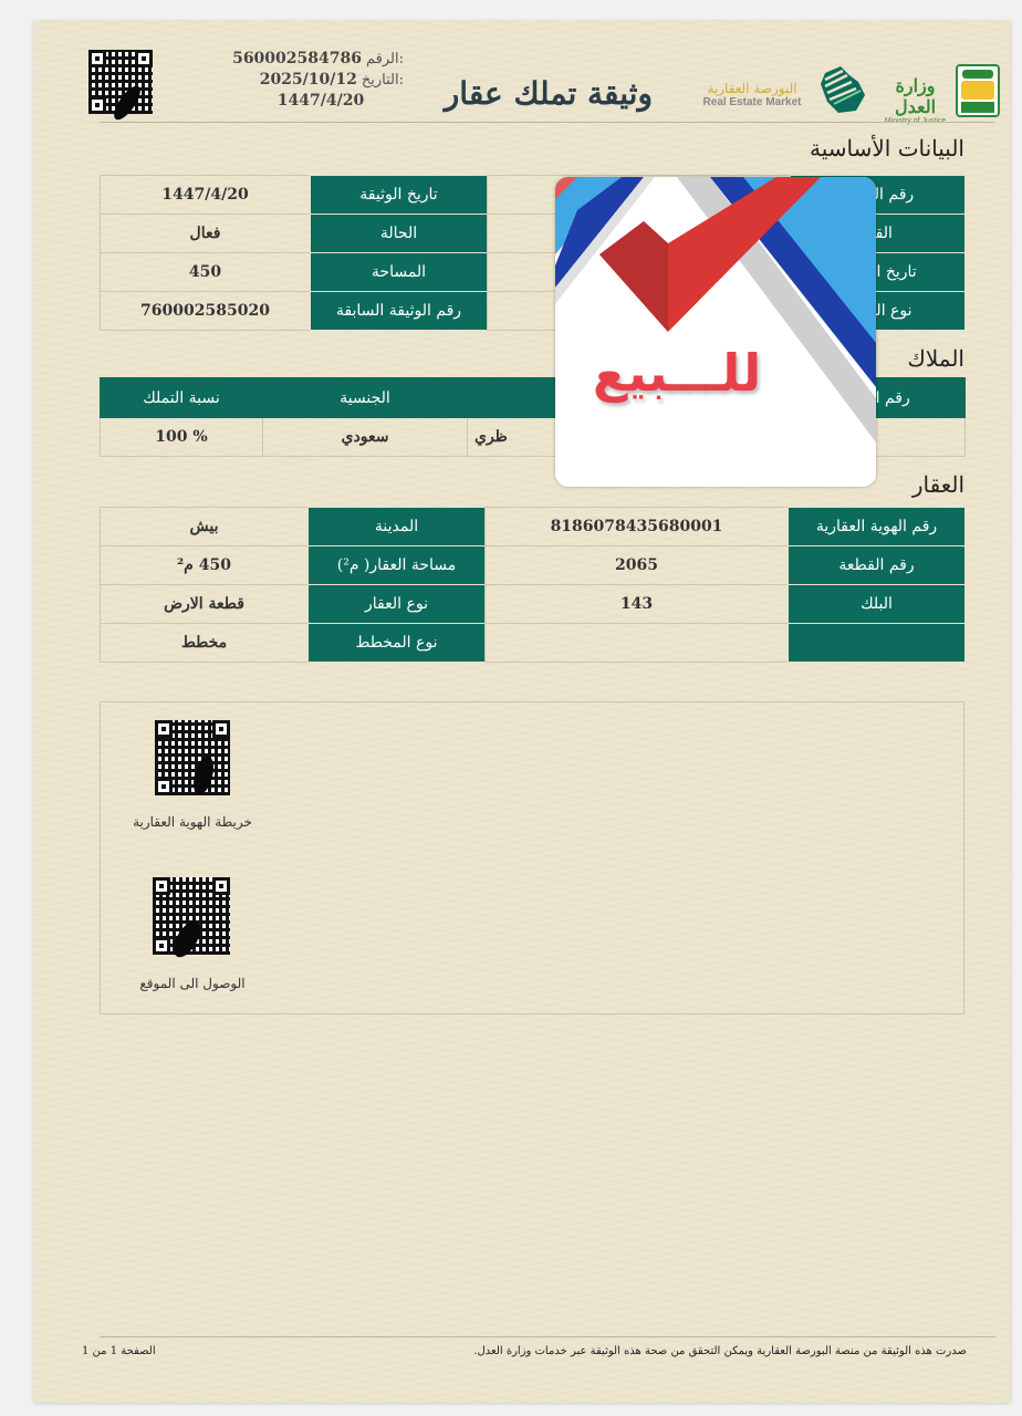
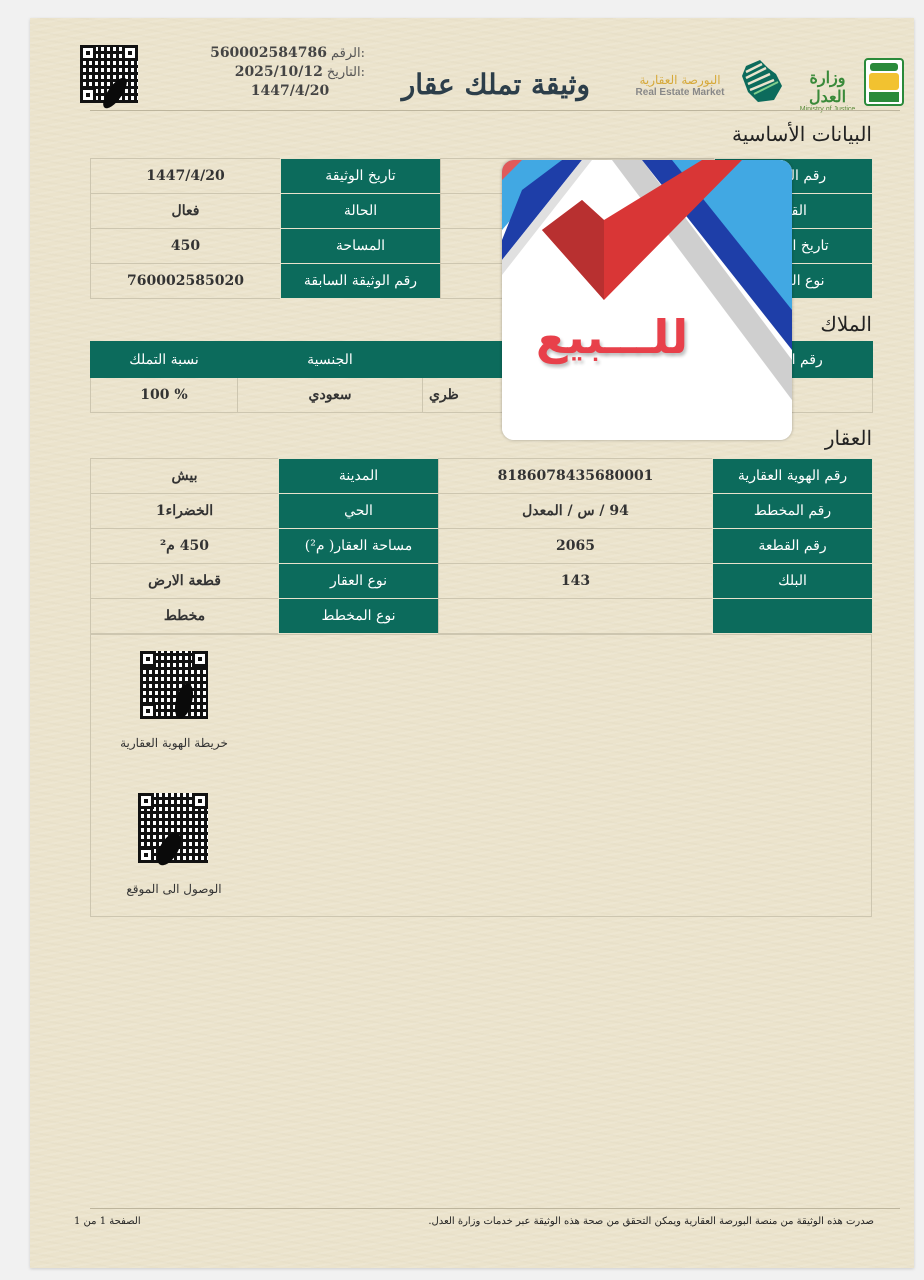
  560002584786
  الرقم:
  2025/10/12
  التاريخ:
  1447/4/20
  وثيقة تملك عقار
  البورصة العقارية
  Real Estate Market
  وزارة العدل
  البيانات الأساسية
  رقم ال		تاريخ الوثيقة	1447/4/20
  الق		الحالة	فعال
  تاريخ ا		المساحة	450
  نوع ال		رقم الوثيقة السابقة	760002585020
  الملاك
  رقم ا		الجنسية	نسبة التملك
  	ظري	سعودي	% 100
  العقار
  رقم الهوية العقارية	8186078435680001	المدينة	بيش
+ رقم المخطط	94 / س / المعدل	الحي	الخضراء1
  رقم القطعة	2065	مساحة العقار( م²)	450 م²
  البلك	143	نوع العقار	قطعة الارض
  		نوع المخطط	مخطط
  خريطة الهوية العقارية
  الوصول الى الموقع
  صدرت هذه الوثيقة من منصة البورصة العقارية ويمكن التحقق من صحة هذه الوثيقة عبر خدمات وزارة العدل.
  الصفحة 1 من 1
  للـــبيع
